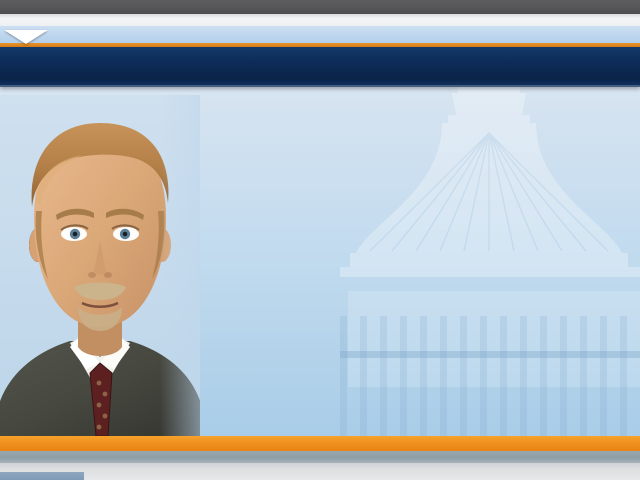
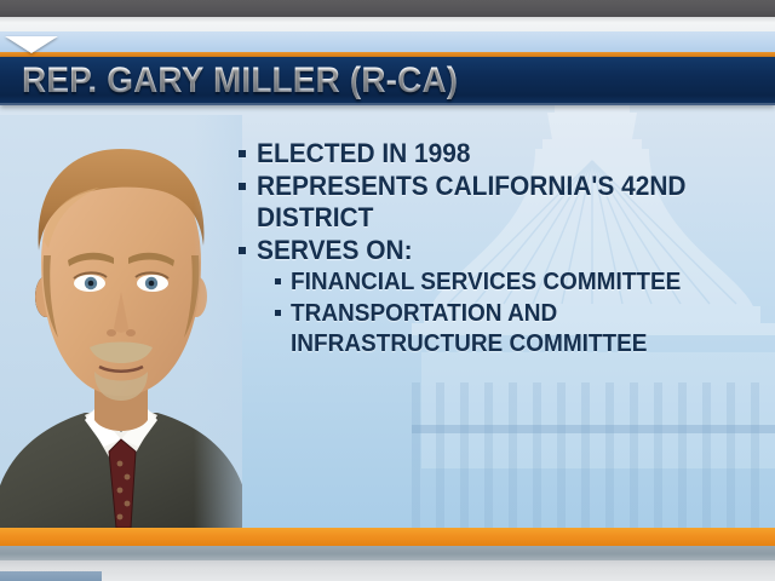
+ REP. GARY MILLER (R-CA)
+ ELECTED IN 1998
+ REPRESENTS CALIFORNIA'S 42ND
+ DISTRICT
+ SERVES ON:
+ FINANCIAL SERVICES COMMITTEE
+ TRANSPORTATION AND
+ INFRASTRUCTURE COMMITTEE
